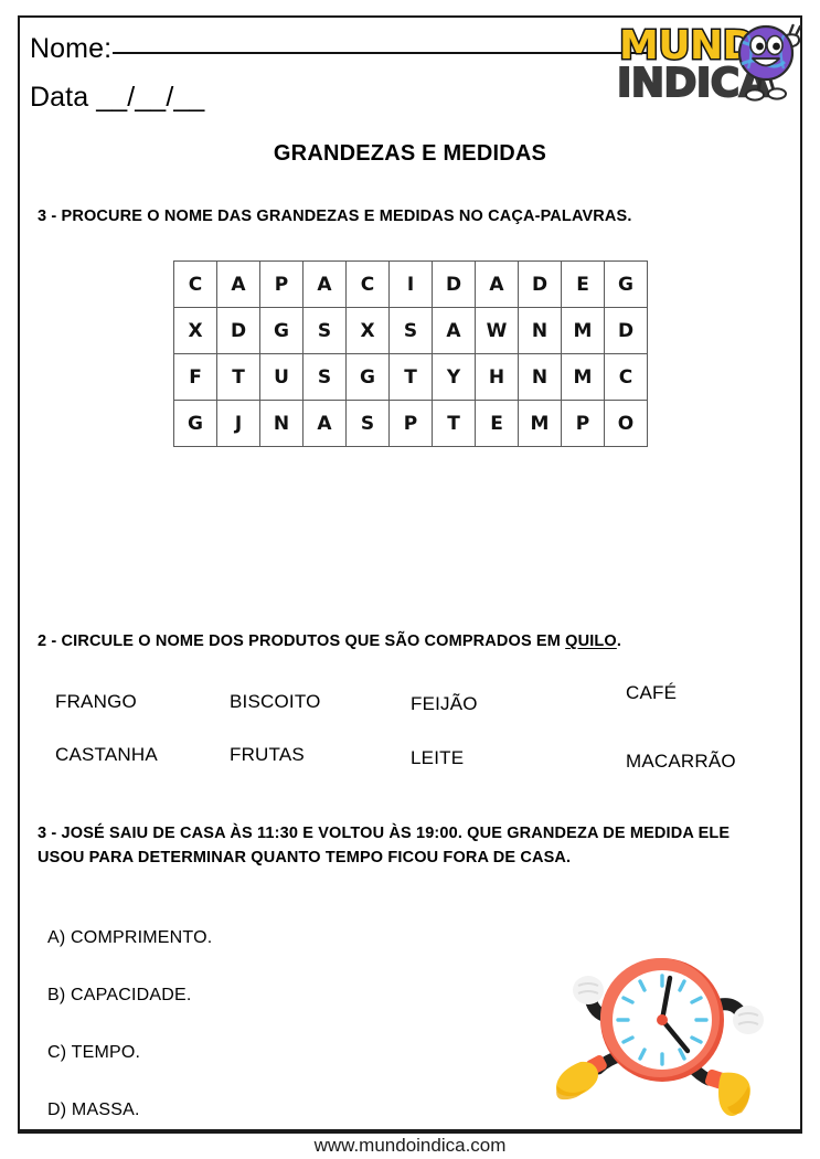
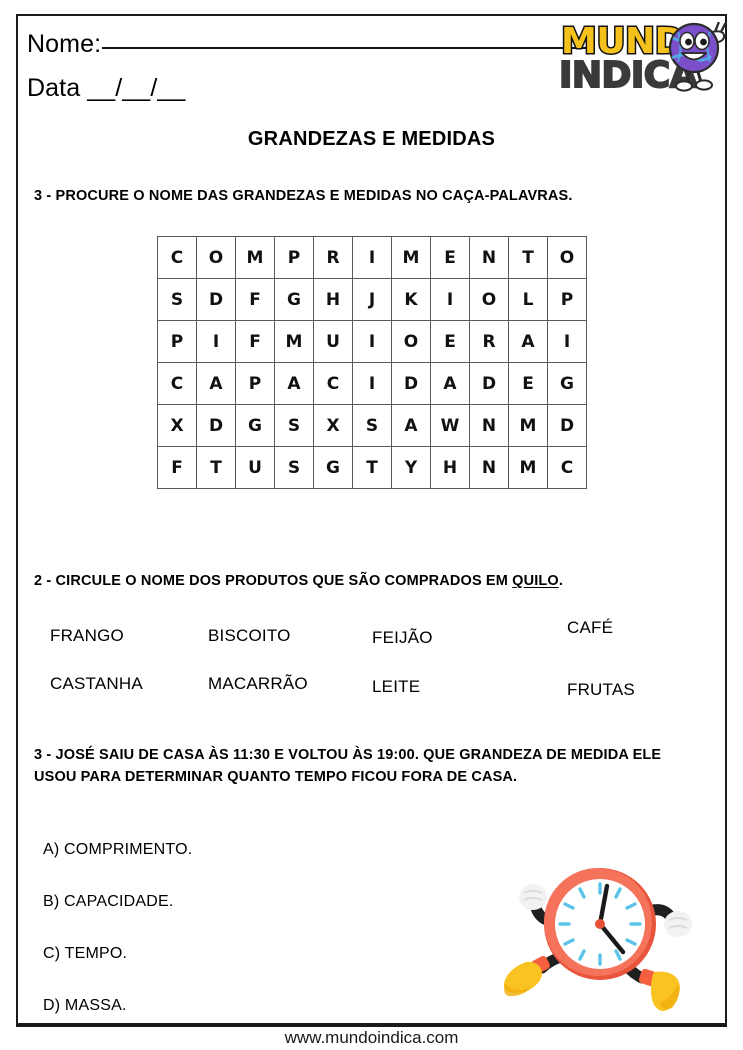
  Nome:
  Data __/__/__
  MUND
  INDICA
  GRANDEZAS E MEDIDAS
  3 - PROCURE O NOME DAS GRANDEZAS E MEDIDAS NO CAÇA-PALAVRAS.
+ C	O	M	P	R	I	M	E	N	T	O
+ S	D	F	G	H	J	K	I	O	L	P
+ P	I	F	M	U	I	O	E	R	A	I
  C	A	P	A	C	I	D	A	D	E	G
  X	D	G	S	X	S	A	W	N	M	D
  F	T	U	S	G	T	Y	H	N	M	C
- G	J	N	A	S	P	T	E	M	P	O
  2 - CIRCULE O NOME DOS PRODUTOS QUE SÃO COMPRADOS EM QUILO.
  FRANGO
  BISCOITO
  FEIJÃO
  CAFÉ
  CASTANHA
- FRUTAS
+ MACARRÃO
  LEITE
- MACARRÃO
+ FRUTAS
  3 - JOSÉ SAIU DE CASA ÀS 11:30 E VOLTOU ÀS 19:00. QUE GRANDEZA DE MEDIDA ELE USOU PARA DETERMINAR QUANTO TEMPO FICOU FORA DE CASA.
  A) COMPRIMENTO.
  B) CAPACIDADE.
  C) TEMPO.
  D) MASSA.
  www.mundoindica.com
